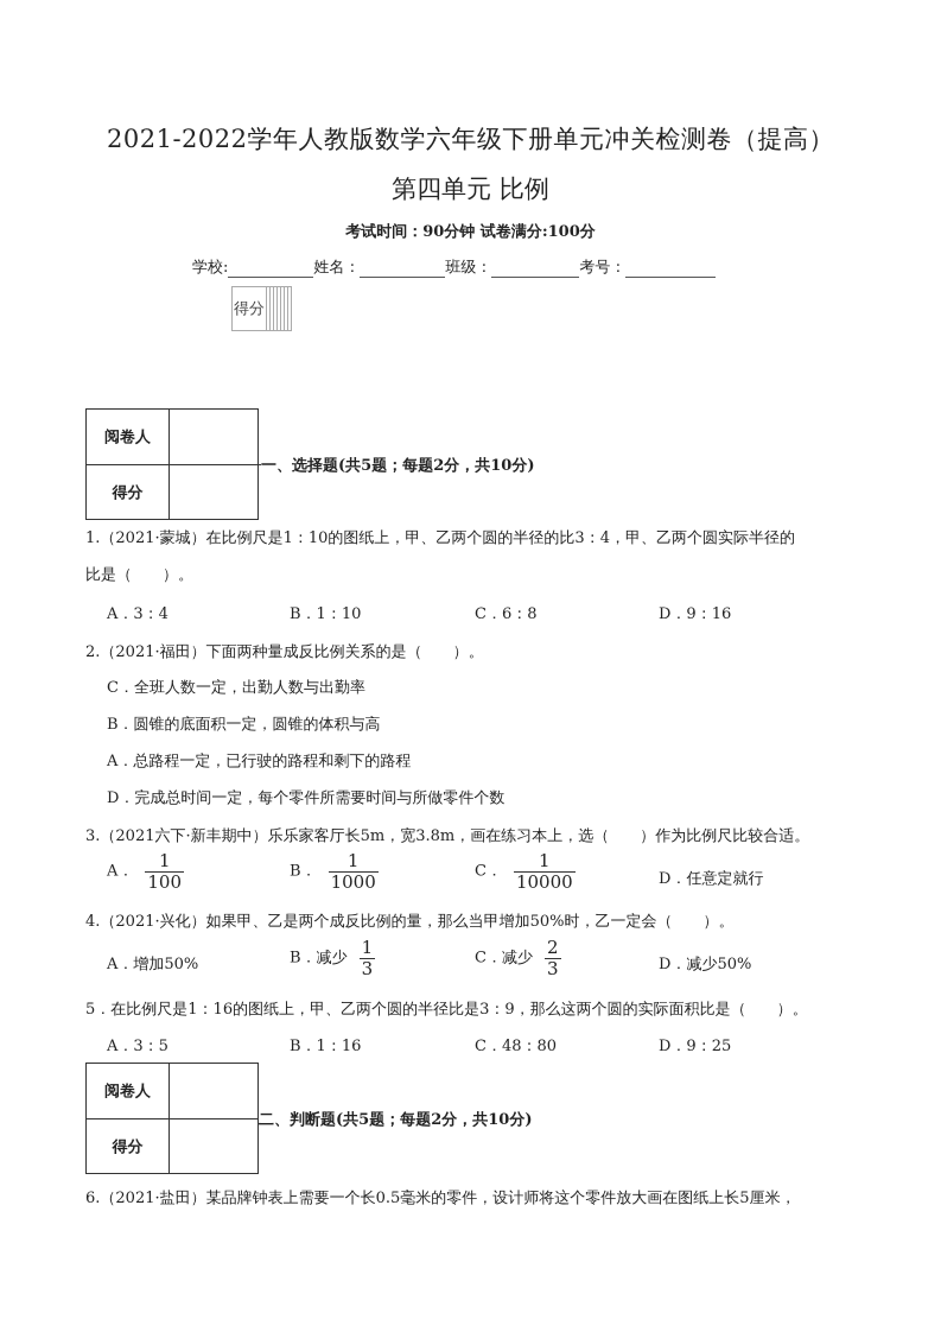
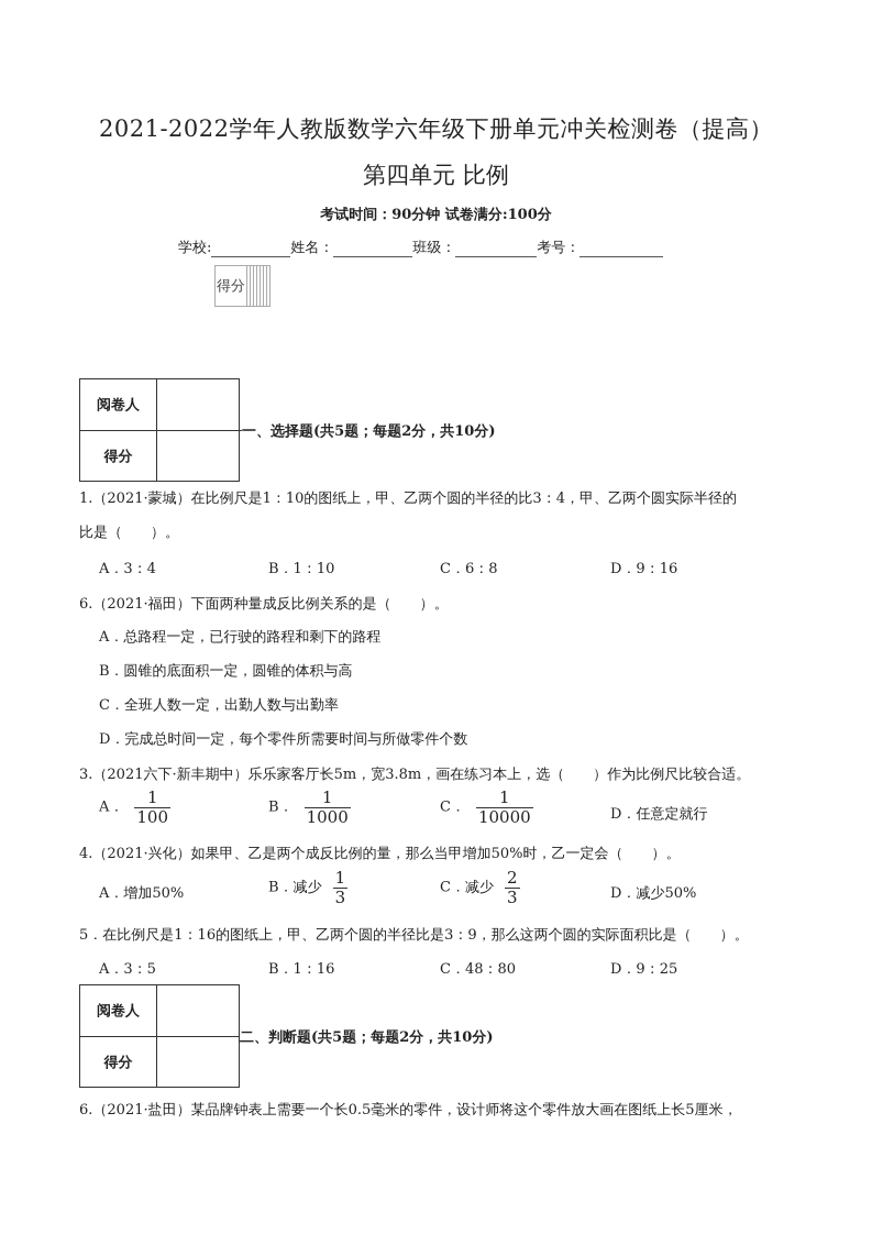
  2021-2022学年人教版数学六年级下册单元冲关检测卷（提高）
  第四单元 比例
  考试时间：90分钟 试卷满分:100分
  学校: 姓名： 班级： 考号：
  得分
  阅卷人
  得分
  一、选择题(共5题；每题2分，共10分)
  1.（2021·蒙城）在比例尺是1：10的图纸上，甲、乙两个圆的半径的比3：4，甲、乙两个圆实际半径的
  比是（ ）。
  A．3：4
  B．1：10
  C．6：8
  D．9：16
- 2.（2021·福田）下面两种量成反比例关系的是（ ）。
+ 6.（2021·福田）下面两种量成反比例关系的是（ ）。
- C．全班人数一定，出勤人数与出勤率
+ A．总路程一定，已行驶的路程和剩下的路程
  B．圆锥的底面积一定，圆锥的体积与高
- A．总路程一定，已行驶的路程和剩下的路程
+ C．全班人数一定，出勤人数与出勤率
  D．完成总时间一定，每个零件所需要时间与所做零件个数
  3.（2021六下·新丰期中）乐乐家客厅长5m，宽3.8m，画在练习本上，选（ ）作为比例尺比较合适。
  A．
  1
  100
  B．
  1
  1000
  C．
  1
  10000
  D．任意定就行
  4.（2021·兴化）如果甲、乙是两个成反比例的量，那么当甲增加50%时，乙一定会（ ）。
  A．增加50%
  B．减少
  1
  3
  C．减少
  2
  3
  D．减少50%
  5．在比例尺是1：16的图纸上，甲、乙两个圆的半径比是3：9，那么这两个圆的实际面积比是（ ）。
  A．3：5
  B．1：16
  C．48：80
  D．9：25
  阅卷人
  得分
  二、判断题(共5题；每题2分，共10分)
  6.（2021·盐田）某品牌钟表上需要一个长0.5毫米的零件，设计师将这个零件放大画在图纸上长5厘米，
